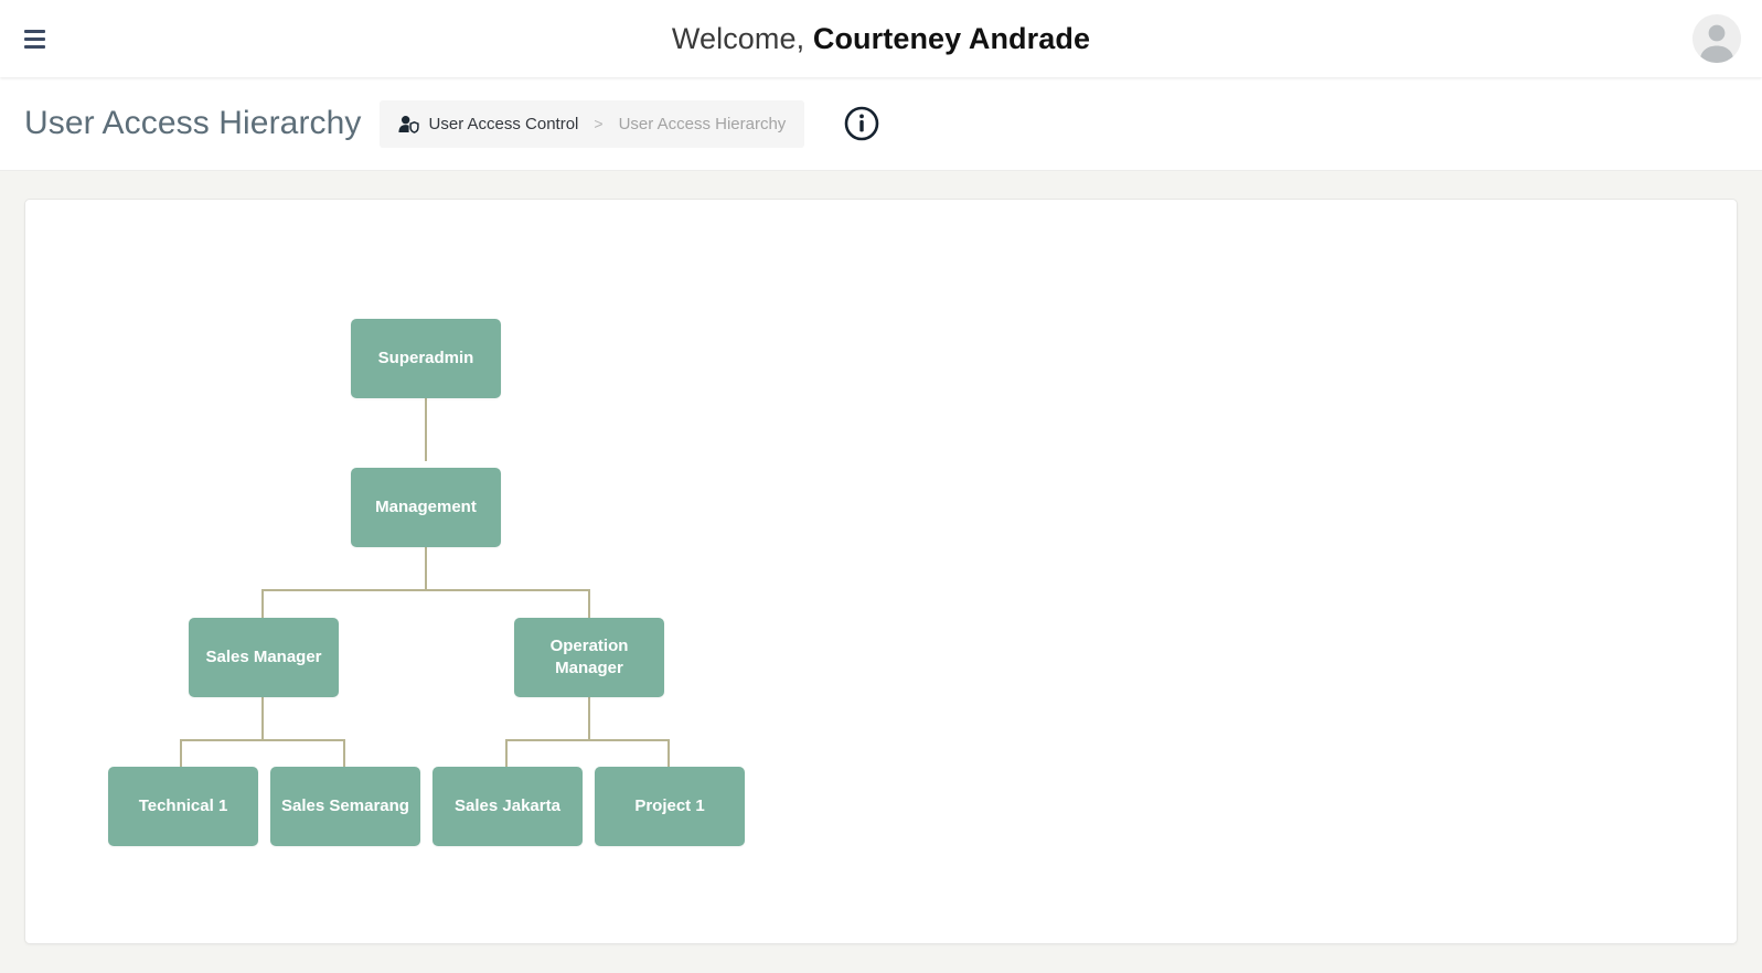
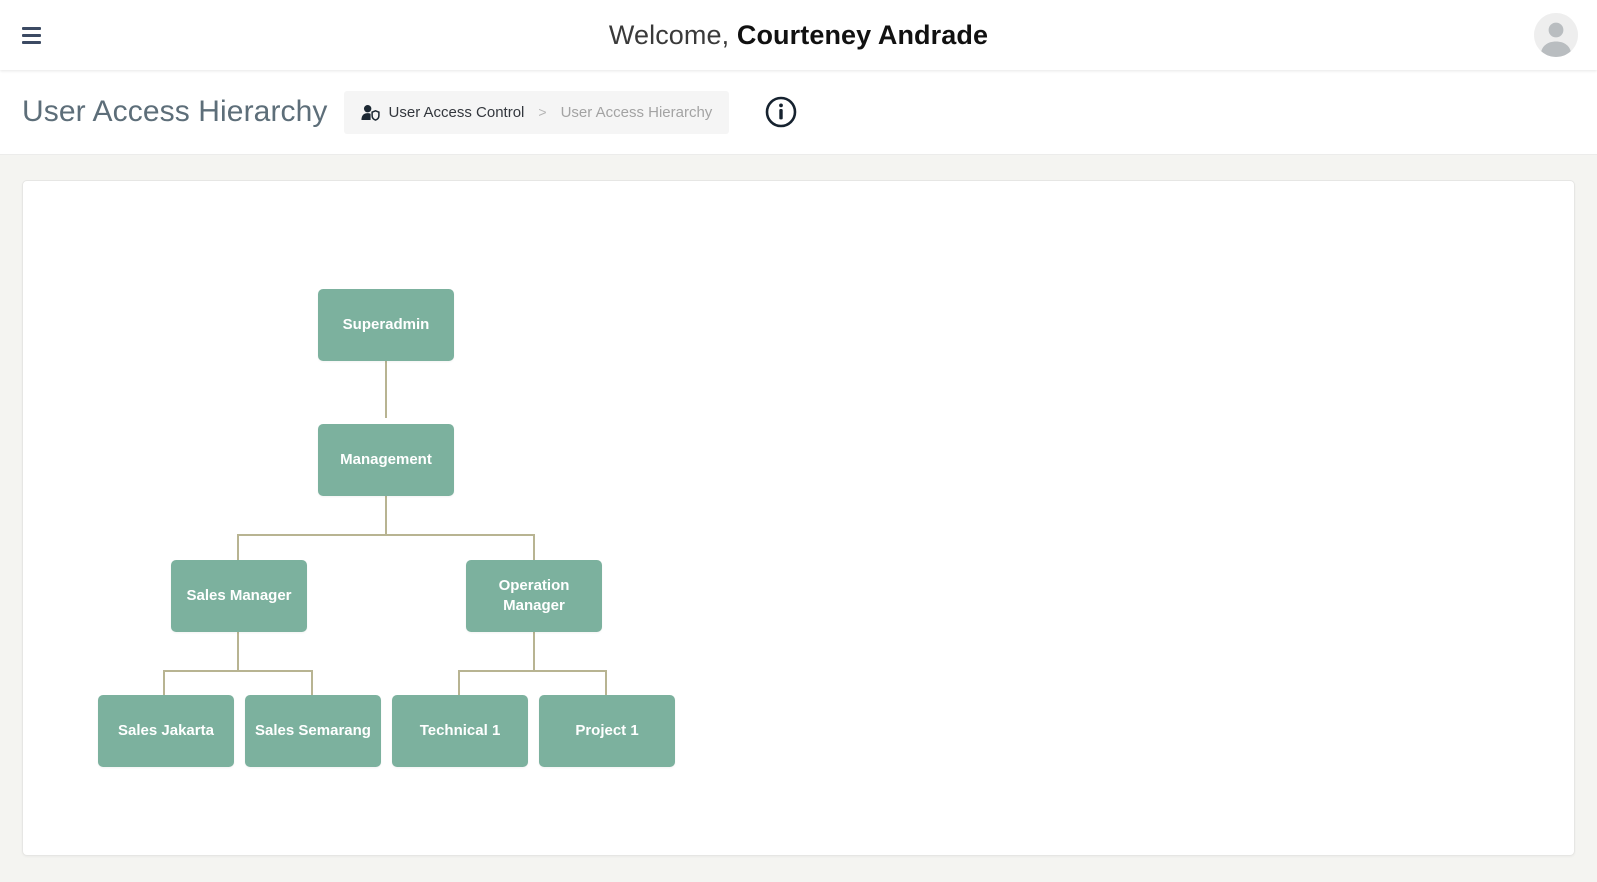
  Welcome, Courteney Andrade
  User Access Hierarchy
  User Access Control
  >
  User Access Hierarchy
  Superadmin
  Management
  Sales Manager
  Operation Manager
- Technical 1
+ Sales Jakarta
  Sales Semarang
- Sales Jakarta
+ Technical 1
  Project 1
